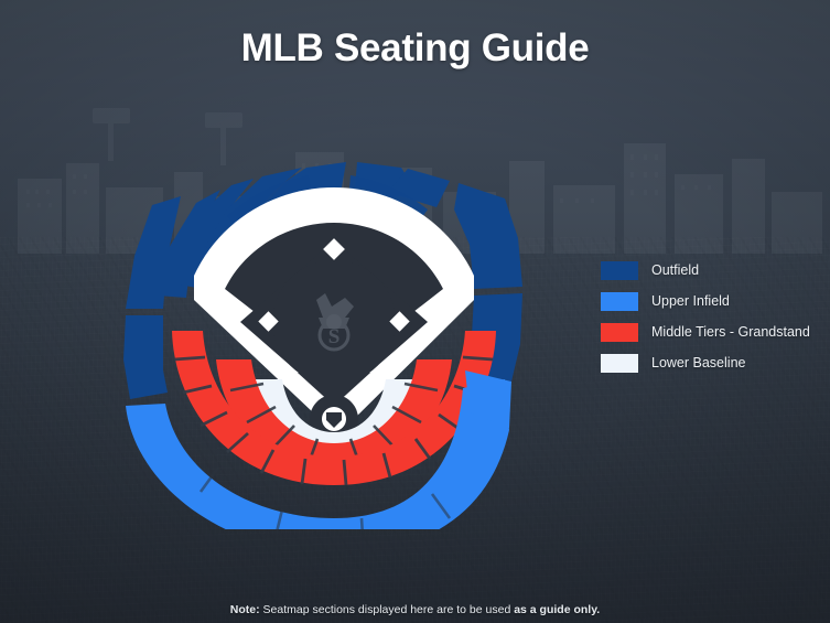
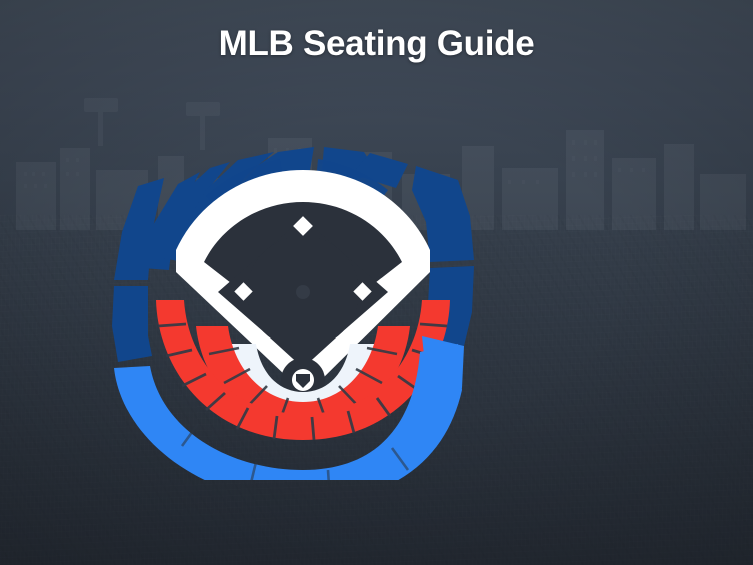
  MLB Seating Guide
- S
- Outfield
- Upper Infield
- Middle Tiers - Grandstand
- Lower Baseline
- Note: Seatmap sections displayed here are to be used as a guide only.
